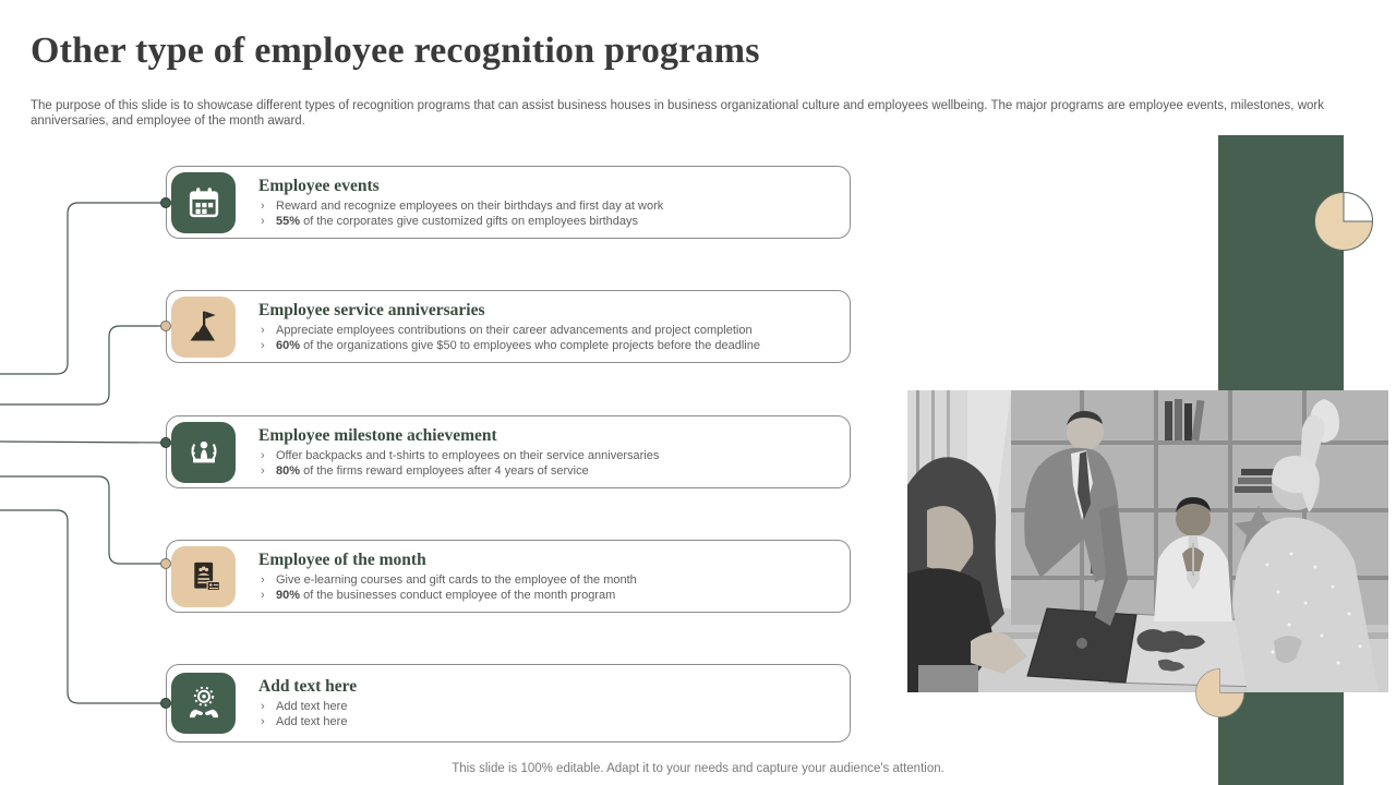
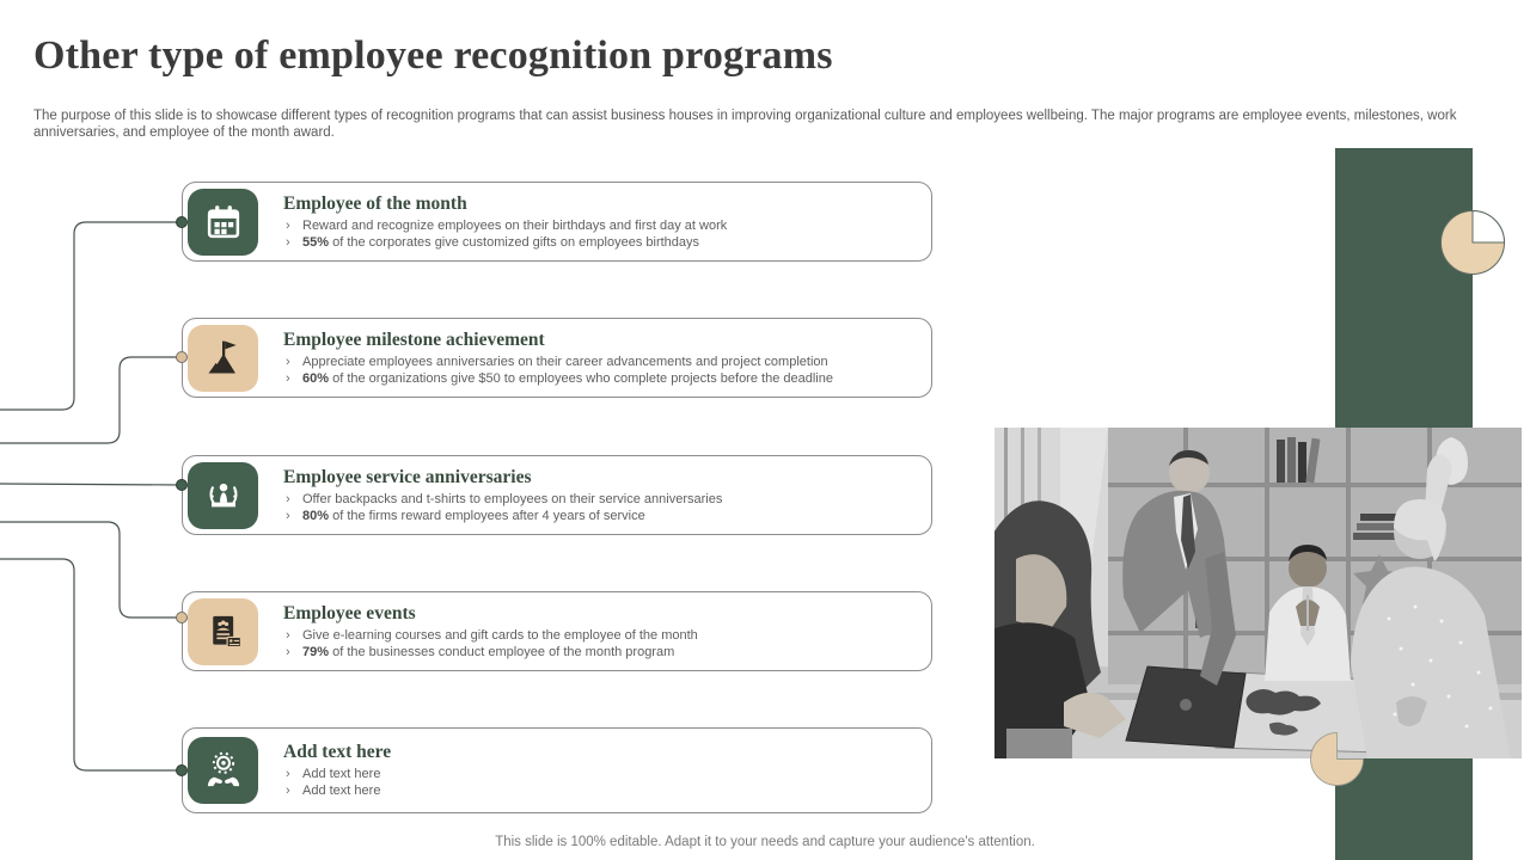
  Other type of employee recognition programs
- The purpose of this slide is to showcase different types of recognition programs that can assist business houses in business organizational culture and employees wellbeing. The major programs are employee events, milestones, work anniversaries, and employee of the month award.
+ The purpose of this slide is to showcase different types of recognition programs that can assist business houses in improving organizational culture and employees wellbeing. The major programs are employee events, milestones, work anniversaries, and employee of the month award.
- Employee events
+ Employee of the month
  ›
  Reward and recognize employees on their birthdays and first day at work
  ›
  55% of the corporates give customized gifts on employees birthdays
- Employee service anniversaries
+ Employee milestone achievement
  ›
- Appreciate employees contributions on their career advancements and project completion
+ Appreciate employees anniversaries on their career advancements and project completion
  ›
  60% of the organizations give $50 to employees who complete projects before the deadline
- Employee milestone achievement
+ Employee service anniversaries
  ›
  Offer backpacks and t-shirts to employees on their service anniversaries
  ›
  80% of the firms reward employees after 4 years of service
- Employee of the month
+ Employee events
  ›
  Give e-learning courses and gift cards to the employee of the month
  ›
- 90% of the businesses conduct employee of the month program
+ 79% of the businesses conduct employee of the month program
  Add text here
  ›
  Add text here
  ›
  Add text here
  This slide is 100% editable. Adapt it to your needs and capture your audience's attention.
